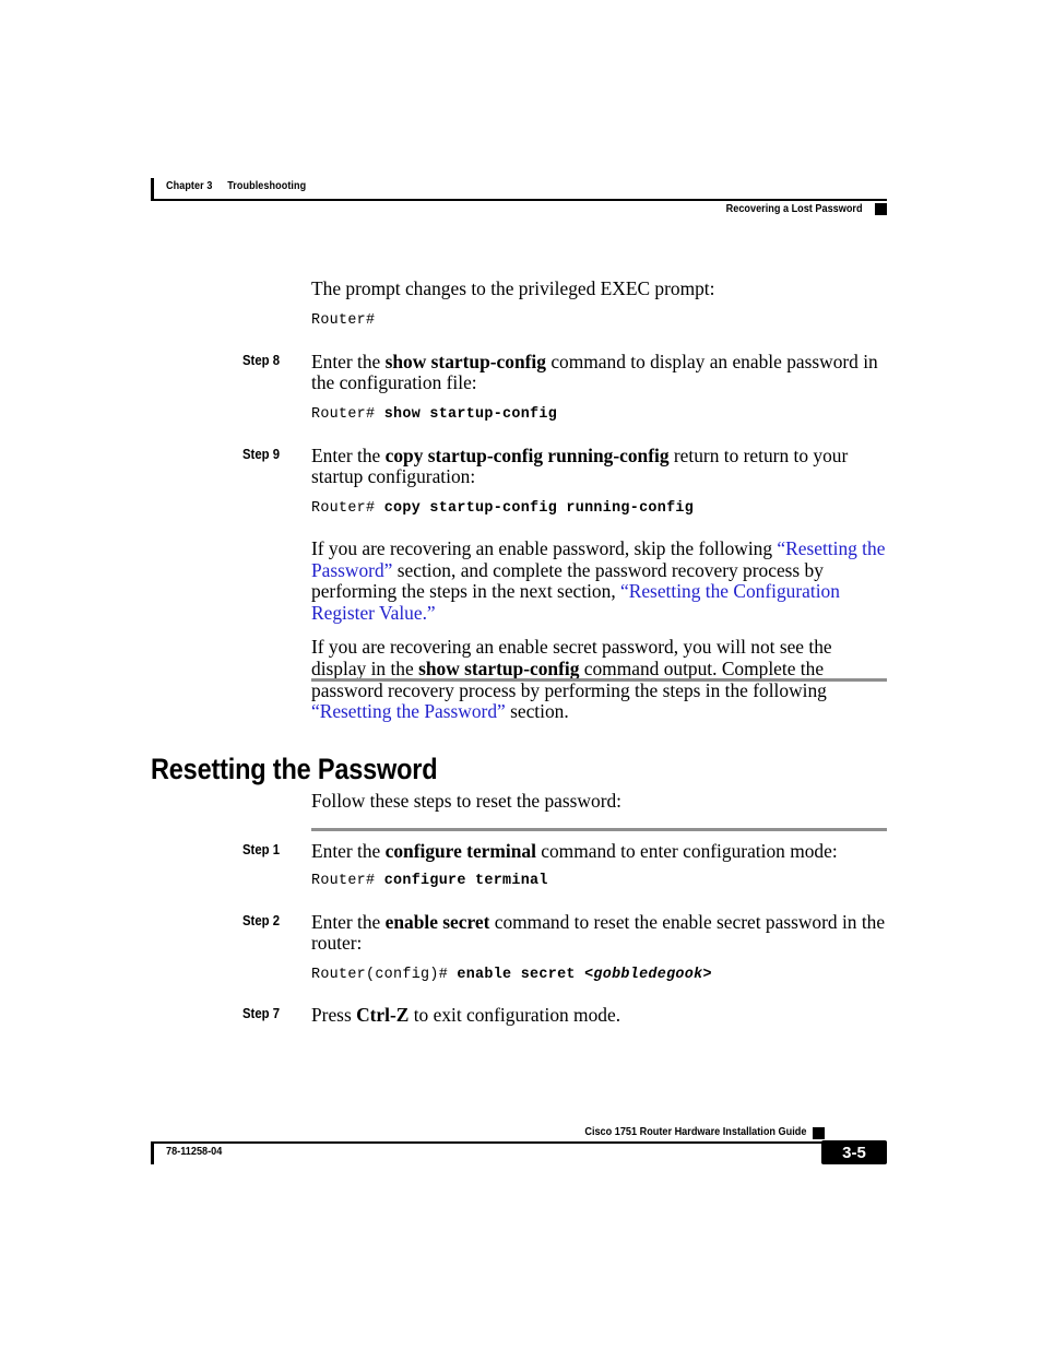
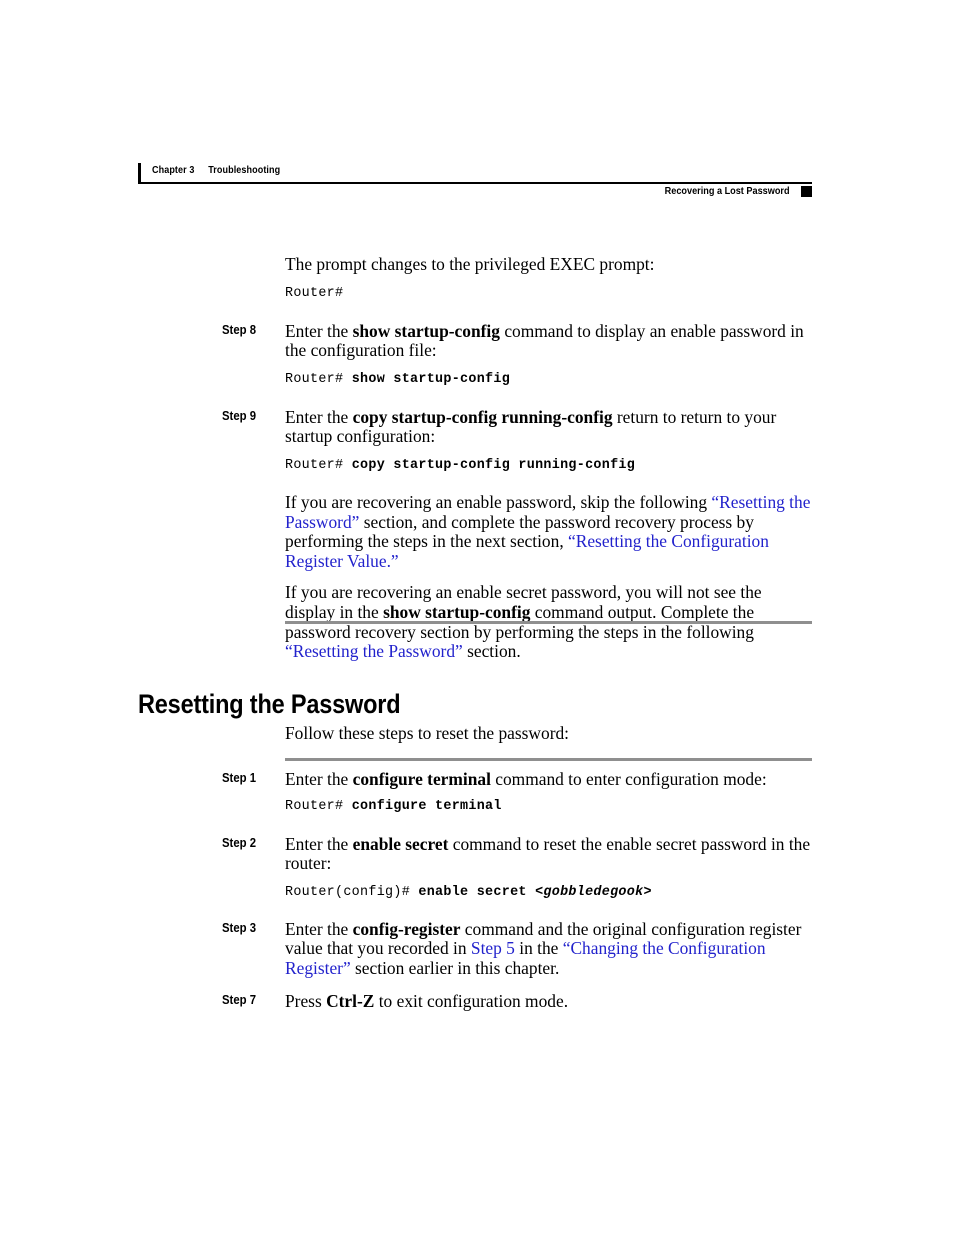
  Chapter 3 Troubleshooting
  Recovering a Lost Password
  The prompt changes to the privileged EXEC prompt:
  Router#
  Step 8
  Enter the show startup-config command to display an enable password in the configuration file:
  Router# show startup-config
  Step 9
  Enter the copy startup-config running-config return to return to your startup configuration:
  Router# copy startup-config running-config
  If you are recovering an enable password, skip the following “Resetting the Password” section, and complete the password recovery process by performing the steps in the next section, “Resetting the Configuration Register Value.”
- If you are recovering an enable secret password, you will not see the display in the show startup-config command output. Complete the password recovery process by performing the steps in the following “Resetting the Password” section.
+ If you are recovering an enable secret password, you will not see the display in the show startup-config command output. Complete the password recovery section by performing the steps in the following “Resetting the Password” section.
  Resetting the Password
  Follow these steps to reset the password:
  Step 1
  Enter the configure terminal command to enter configuration mode:
  Router# configure terminal
  Step 2
  Enter the enable secret command to reset the enable secret password in the router:
  Router(config)# enable secret <gobbledegook>
+ Step 3
+ Enter the config-register command and the original configuration register value that you recorded in Step 5 in the “Changing the Configuration Register” section earlier in this chapter.
  Step 7
  Press Ctrl-Z to exit configuration mode.
- Cisco 1751 Router Hardware Installation Guide
- 78-11258-04
- 3-5
